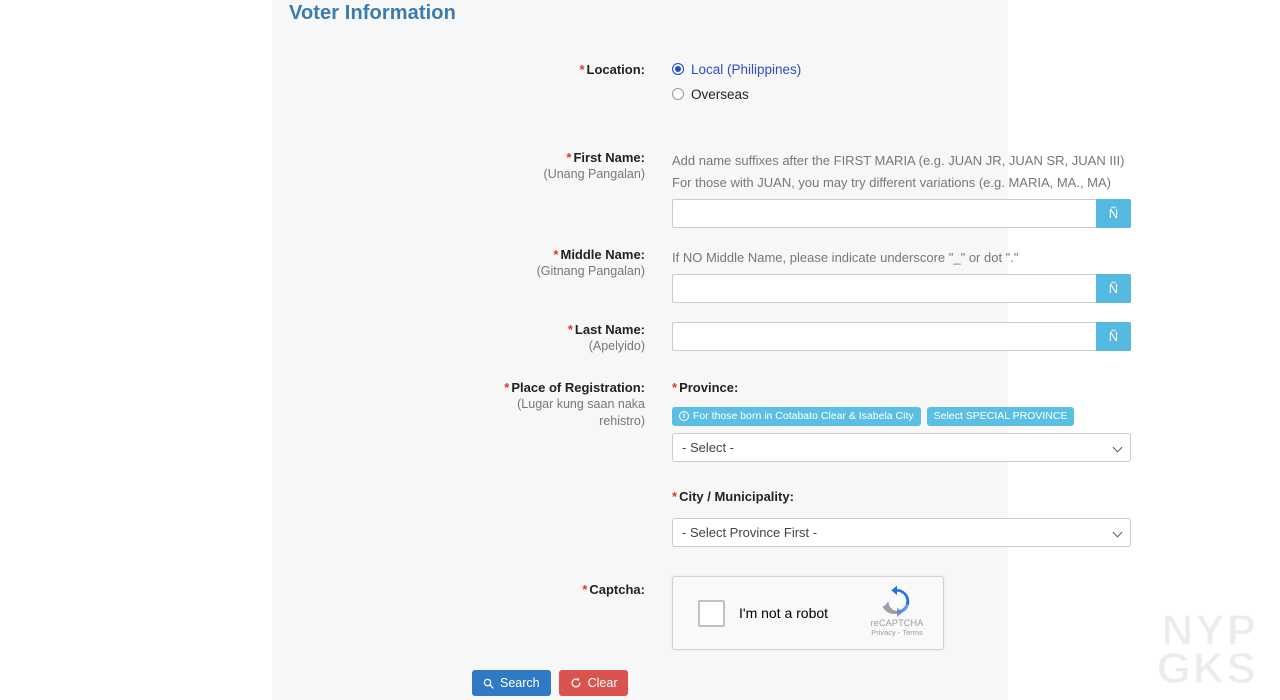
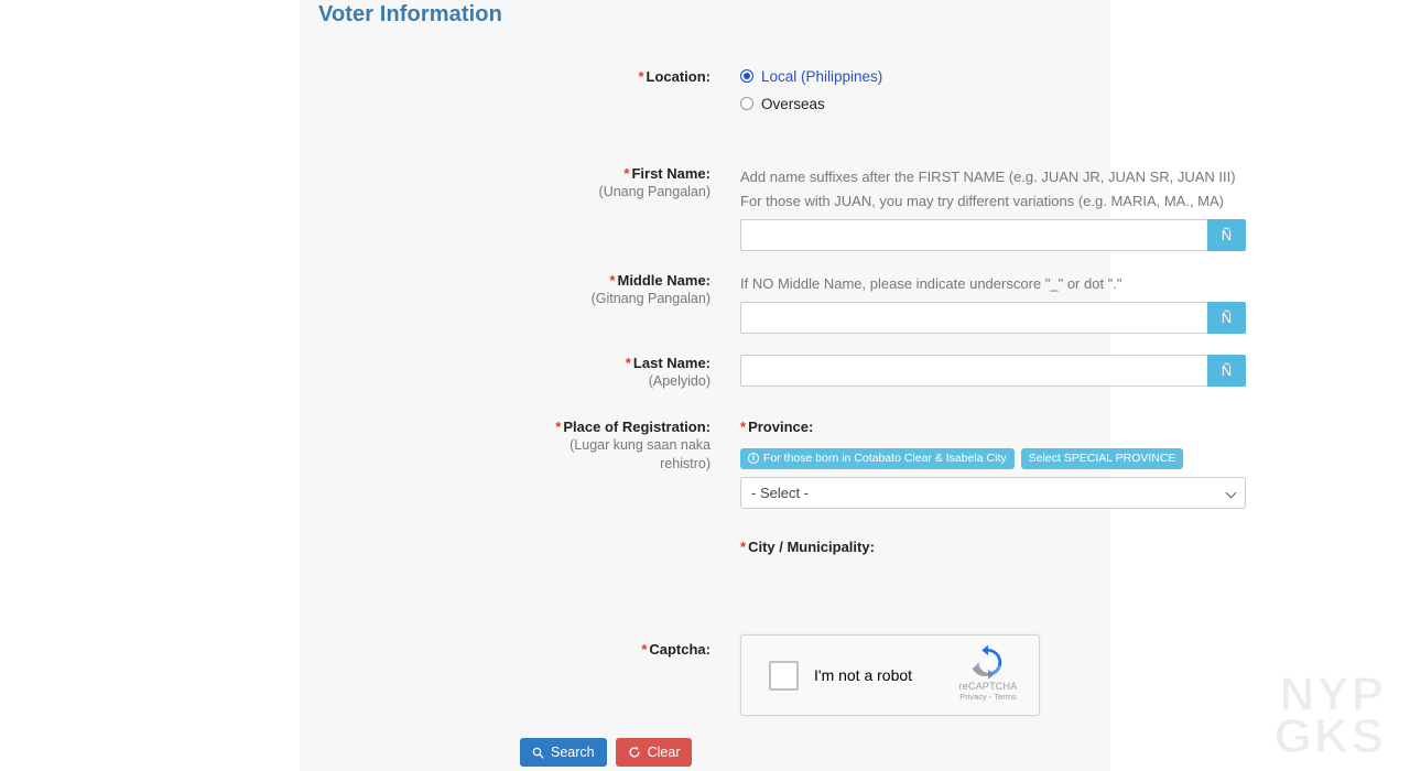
  Voter Information
  * Location:
  Local (Philippines)
  Overseas
  * First Name:
  (Unang Pangalan)
- Add name suffixes after the FIRST MARIA (e.g. JUAN JR, JUAN SR, JUAN III)
+ Add name suffixes after the FIRST NAME (e.g. JUAN JR, JUAN SR, JUAN III)
  For those with JUAN, you may try different variations (e.g. MARIA, MA., MA)
  Ñ
  * Middle Name:
  (Gitnang Pangalan)
  If NO Middle Name, please indicate underscore "_" or dot "."
  Ñ
  * Last Name:
  (Apelyido)
  Ñ
  * Place of Registration:
  (Lugar kung saan naka
  rehistro)
  * Province:
  i
  For those born in Cotabato Clear & Isabela City
  Select SPECIAL PROVINCE
  - Select -
  * City / Municipality:
- - Select Province First -
  * Captcha:
  I'm not a robot
  reCAPTCHA
  Privacy - Terms
  Search
  Clear
